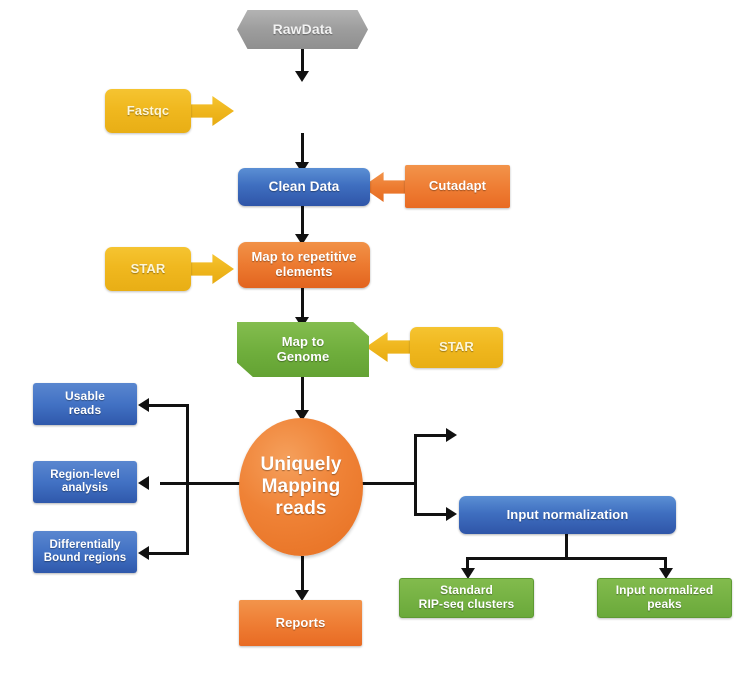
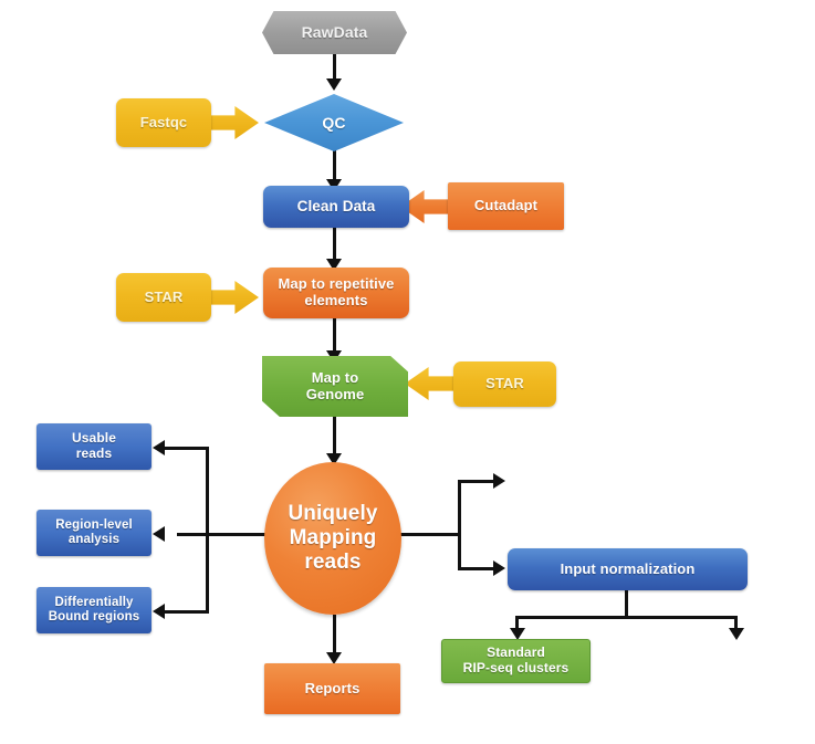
  RawData
+ QC
  Fastqc
  Clean Data
  Cutadapt
  Map to repetitive
  elements
  STAR
  Map to
  Genome
  STAR
  Uniquely
  Mapping
  reads
  Usable
  reads
  Region-level
  analysis
  Differentially
  Bound regions
  Reports
  Input normalization
  Standard
  RIP-seq clusters
- Input normalized
- peaks
